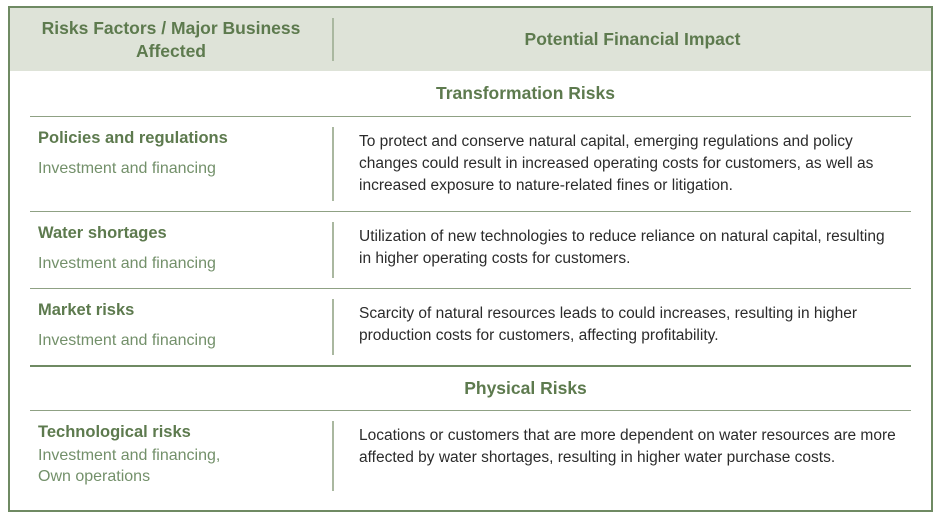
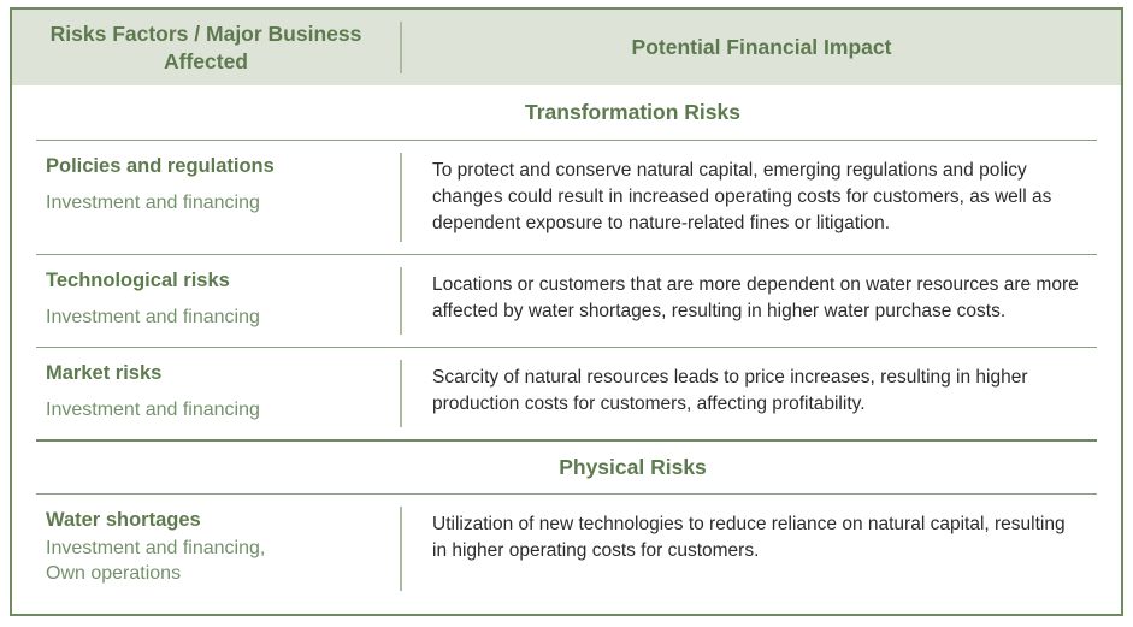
  Risks Factors / Major Business Affected
  Potential Financial Impact
  Transformation Risks
  Policies and regulations
  Investment and financing
- To protect and conserve natural capital, emerging regulations and policy changes could result in increased operating costs for customers, as well as increased exposure to nature-related fines or litigation.
+ To protect and conserve natural capital, emerging regulations and policy changes could result in increased operating costs for customers, as well as dependent exposure to nature-related fines or litigation.
- Water shortages
+ Technological risks
  Investment and financing
- Utilization of new technologies to reduce reliance on natural capital, resulting in higher operating costs for customers.
+ Locations or customers that are more dependent on water resources are more affected by water shortages, resulting in higher water purchase costs.
  Market risks
  Investment and financing
- Scarcity of natural resources leads to could increases, resulting in higher production costs for customers, affecting profitability.
+ Scarcity of natural resources leads to price increases, resulting in higher production costs for customers, affecting profitability.
  Physical Risks
- Technological risks
+ Water shortages
  Investment and financing,
  Own operations
- Locations or customers that are more dependent on water resources are more affected by water shortages, resulting in higher water purchase costs.
+ Utilization of new technologies to reduce reliance on natural capital, resulting in higher operating costs for customers.
